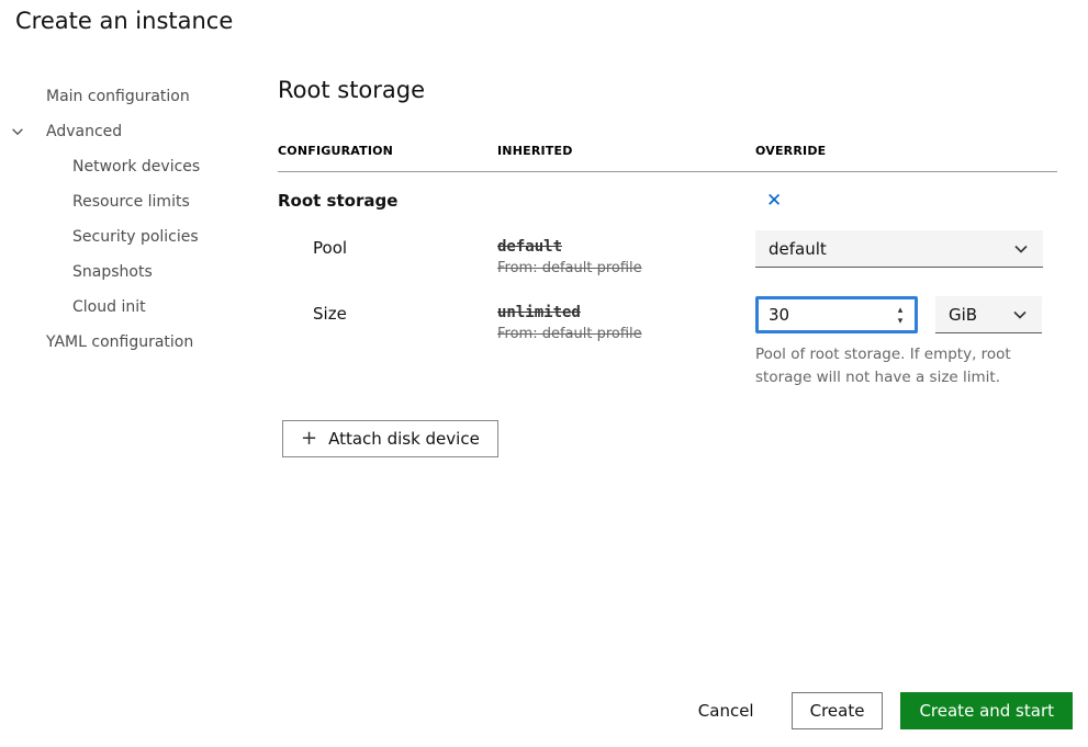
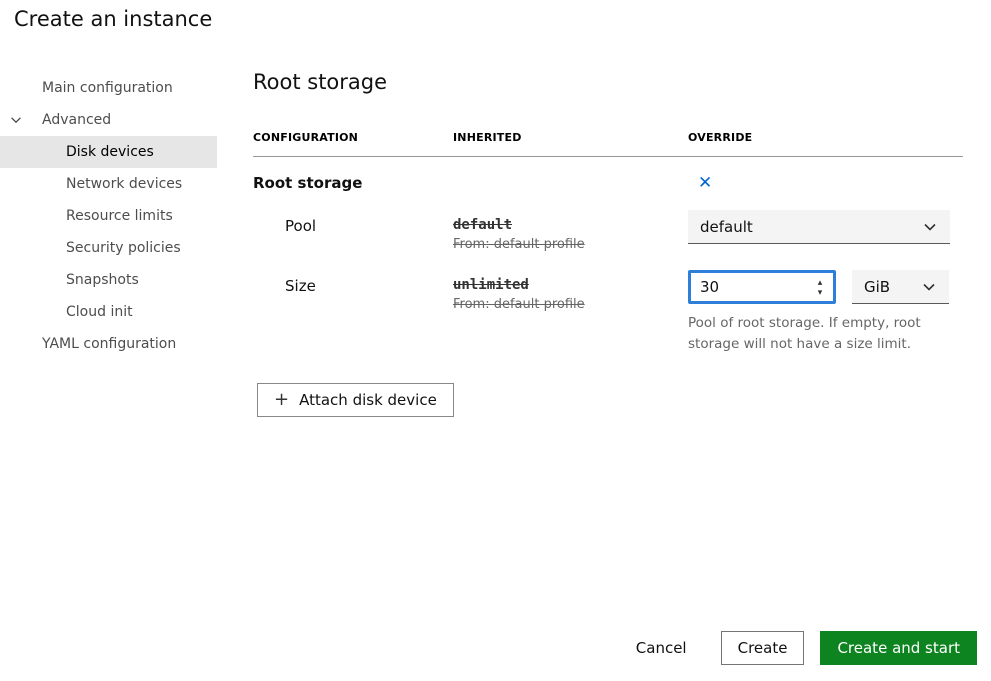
  Create an instance
  Main configuration
  Advanced
+ Disk devices
  Network devices
  Resource limits
  Security policies
  Snapshots
  Cloud init
  YAML configuration
  Root storage
  CONFIGURATION
  INHERITED
  OVERRIDE
  Root storage
  ✕
  Pool
  default
  From: default profile
  default
  Size
  unlimited
  From: default profile
  30
  ▴
  ▾
  GiB
  Pool of root storage. If empty, root storage will not have a size limit.
  +
  Attach disk device
  Cancel
  Create
  Create and start
